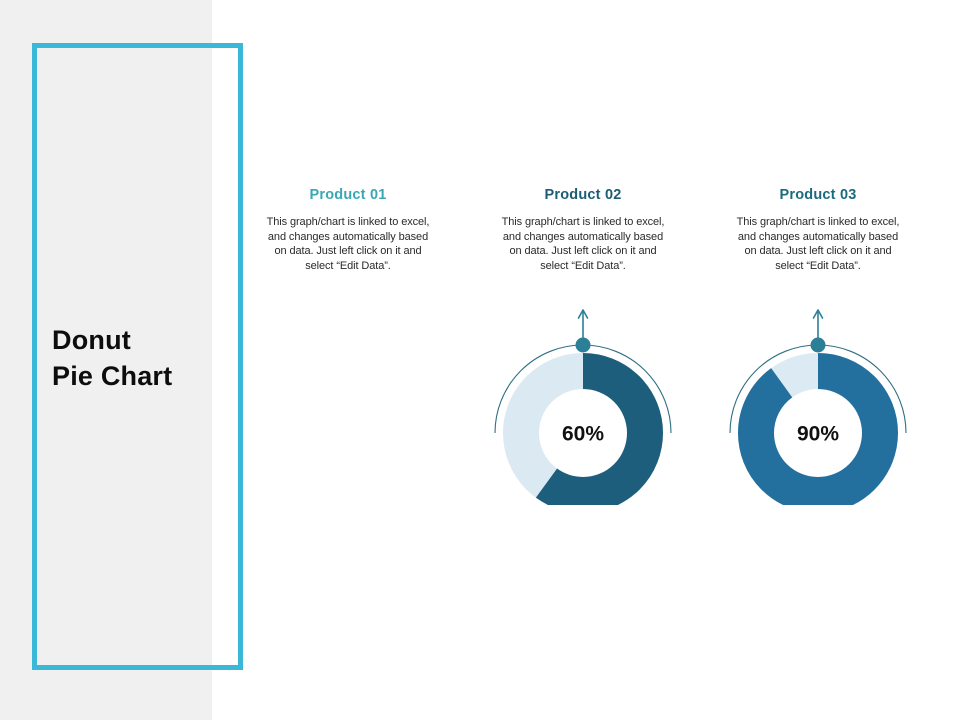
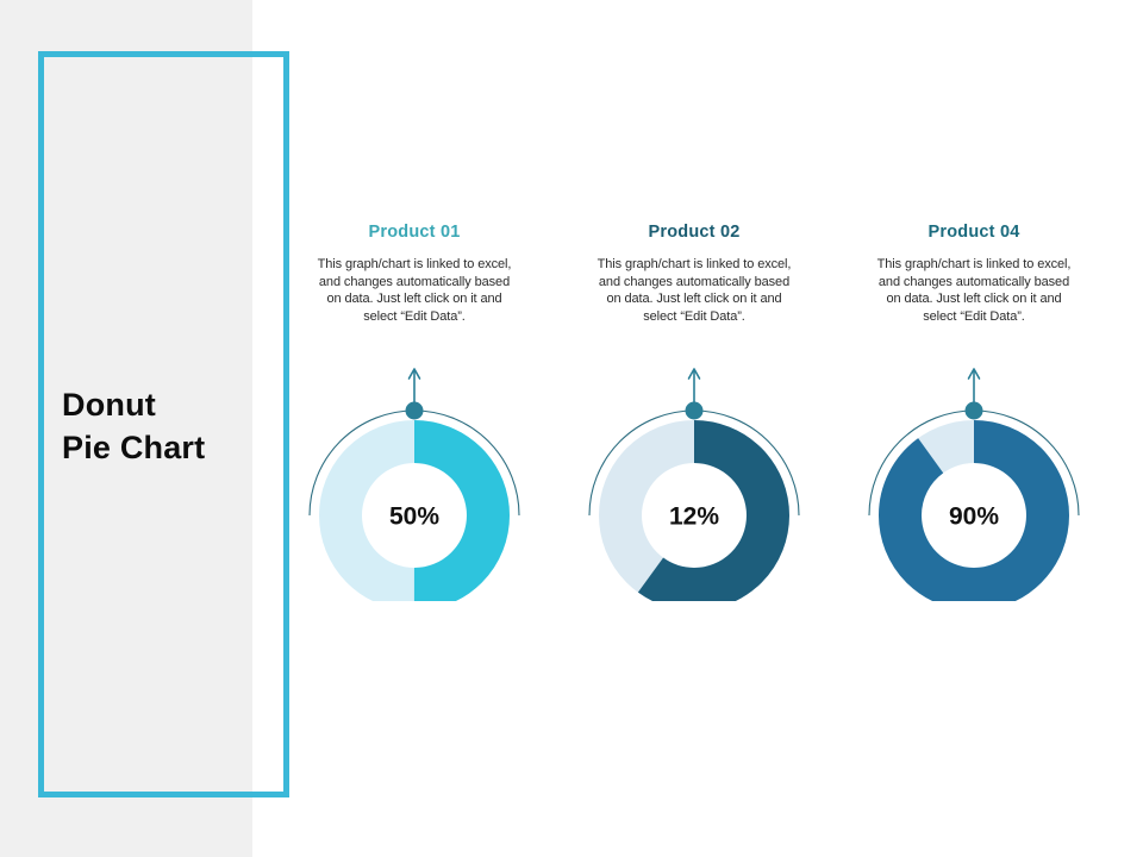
  Donut
  Pie Chart
  Product 01
  This graph/chart is linked to excel, and changes automatically based on data. Just left click on it and select “Edit Data”.
+ 50%
  Product 02
  This graph/chart is linked to excel, and changes automatically based on data. Just left click on it and select “Edit Data”.
- 60%
+ 12%
- Product 03
+ Product 04
  This graph/chart is linked to excel, and changes automatically based on data. Just left click on it and select “Edit Data”.
  90%
